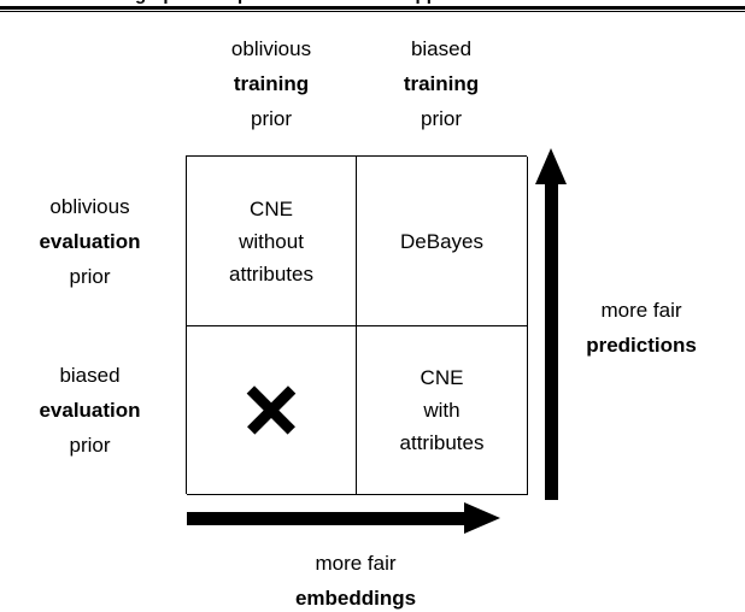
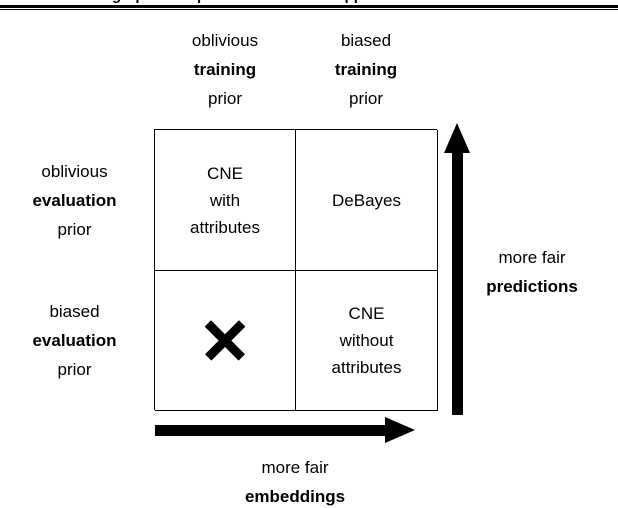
  oblivious
  training
  prior
  biased
  training
  prior
  oblivious
  evaluation
  prior
  biased
  evaluation
  prior
  CNE
- without
+ with
  attributes
  DeBayes
  CNE
- with
+ without
  attributes
  more fair
  predictions
  more fair
  embeddings
